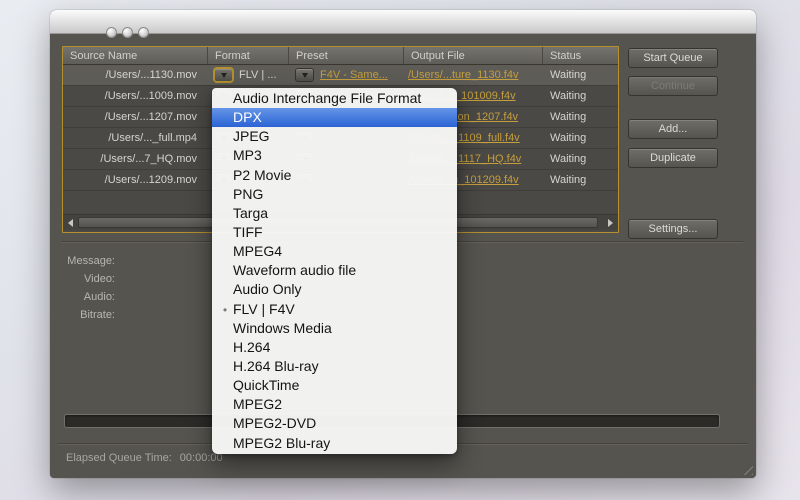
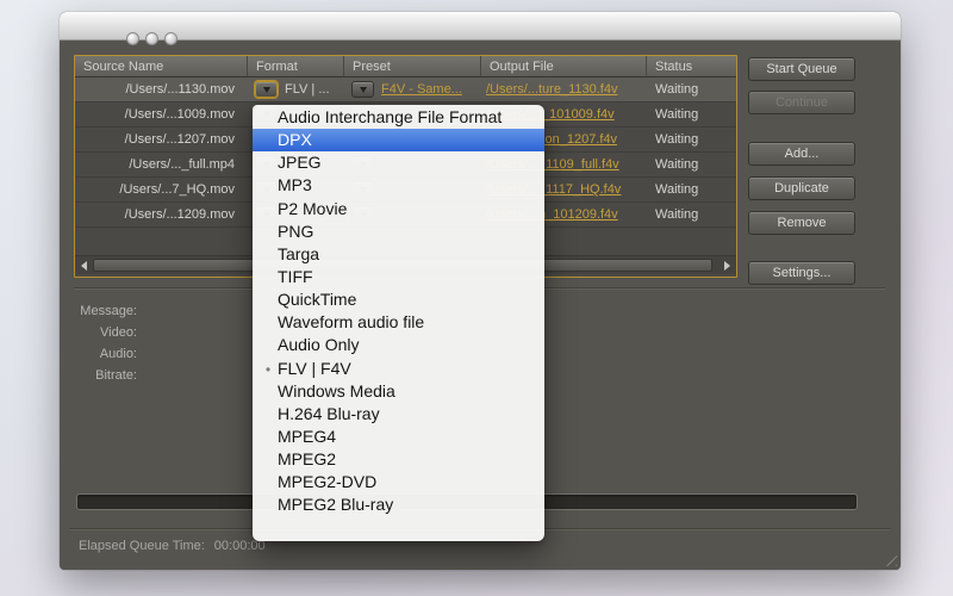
  Source Name
  Format
  Preset
  Output File
  Status
  /Users/...1130.mov
  FLV | ...
  F4V - Same...
  /Users/...ture_1130.f4v
  Waiting
  /Users/...1009.mov
  Waiting
  /Users/...1207.mov
  Waiting
  /Users/..._full.mp4
  Waiting
  /Users/...7_HQ.mov
  Waiting
  /Users/...1209.mov
  Waiting
  Start Queue
  Continue
  Add...
  Duplicate
+ Remove
  Settings...
  Message:
  Video:
  Audio:
  Bitrate:
  Elapsed Queue Time: 00:00:00
  Audio Interchange File Format
  DPX
  JPEG
  MP3
  P2 Movie
  PNG
  Targa
  TIFF
- MPEG4
+ QuickTime
  Waveform audio file
  Audio Only
  FLV | F4V
  Windows Media
- H.264
  H.264 Blu-ray
- QuickTime
+ MPEG4
  MPEG2
  MPEG2-DVD
  MPEG2 Blu-ray
